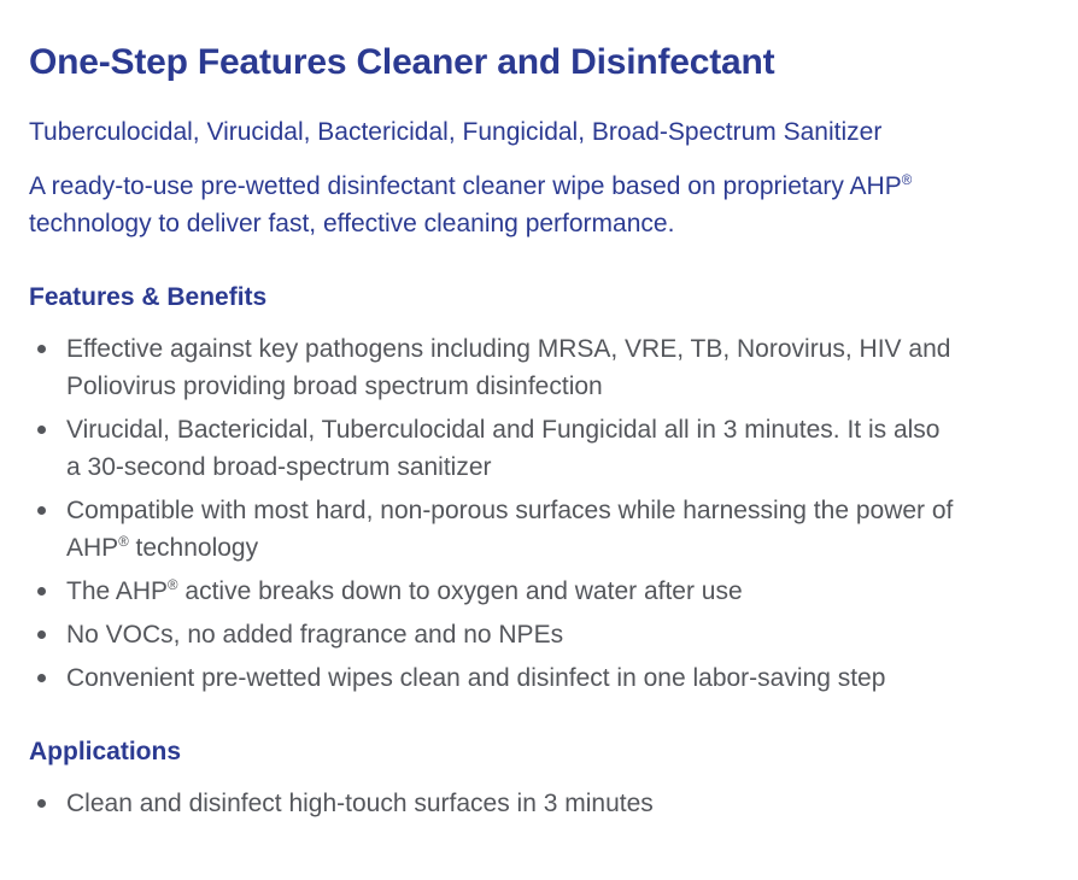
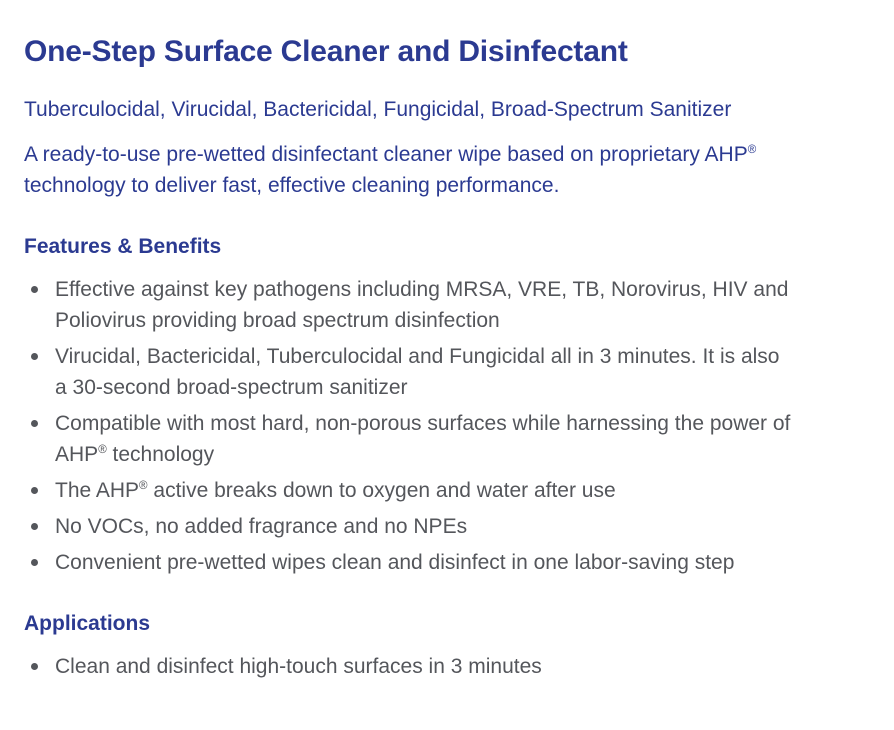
- One-Step Features Cleaner and Disinfectant
+ One-Step Surface Cleaner and Disinfectant
  Tuberculocidal, Virucidal, Bactericidal, Fungicidal, Broad-Spectrum Sanitizer
  A ready-to-use pre-wetted disinfectant cleaner wipe based on proprietary AHP®
  technology to deliver fast, effective cleaning performance.
  Features & Benefits
  Effective against key pathogens including MRSA, VRE, TB, Norovirus, HIV and
  Poliovirus providing broad spectrum disinfection
  Virucidal, Bactericidal, Tuberculocidal and Fungicidal all in 3 minutes. It is also
  a 30-second broad-spectrum sanitizer
  Compatible with most hard, non-porous surfaces while harnessing the power of
  AHP® technology
  The AHP® active breaks down to oxygen and water after use
  No VOCs, no added fragrance and no NPEs
  Convenient pre-wetted wipes clean and disinfect in one labor-saving step
  Applications
  Clean and disinfect high-touch surfaces in 3 minutes
